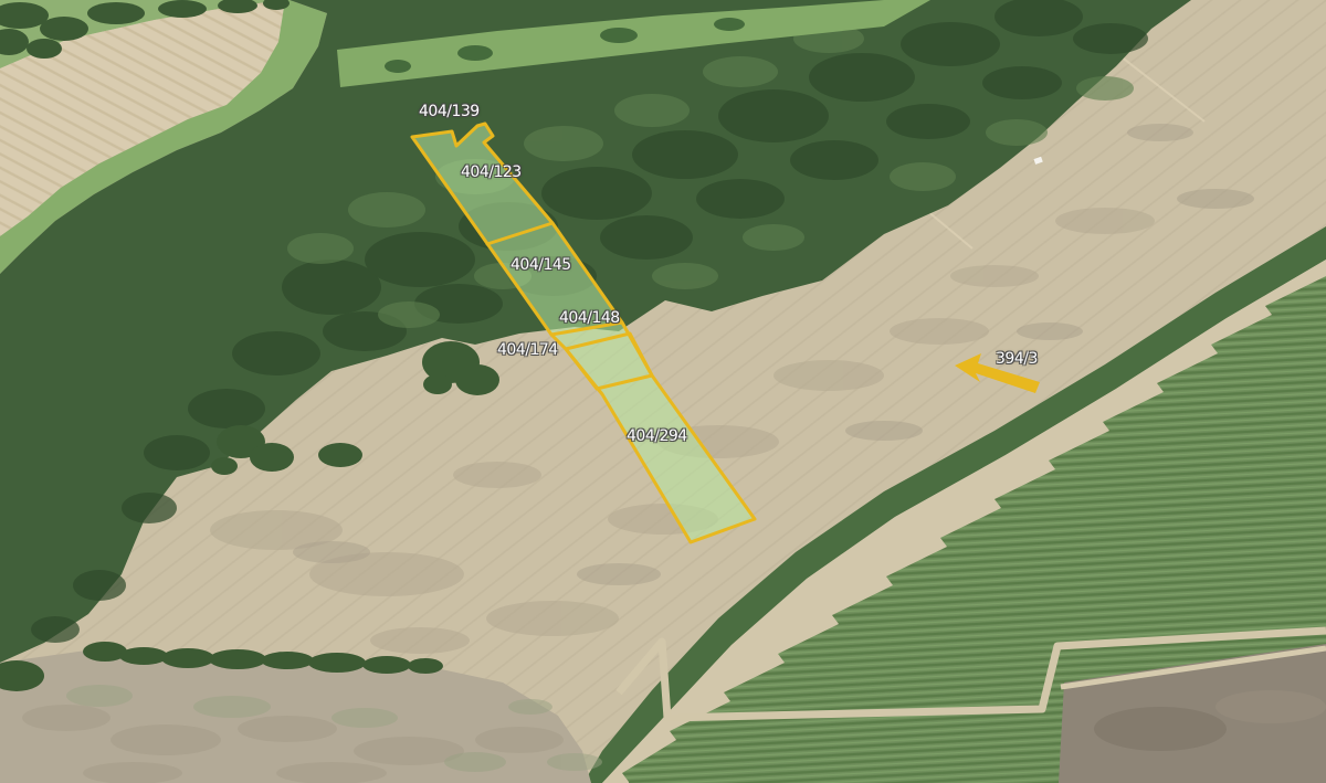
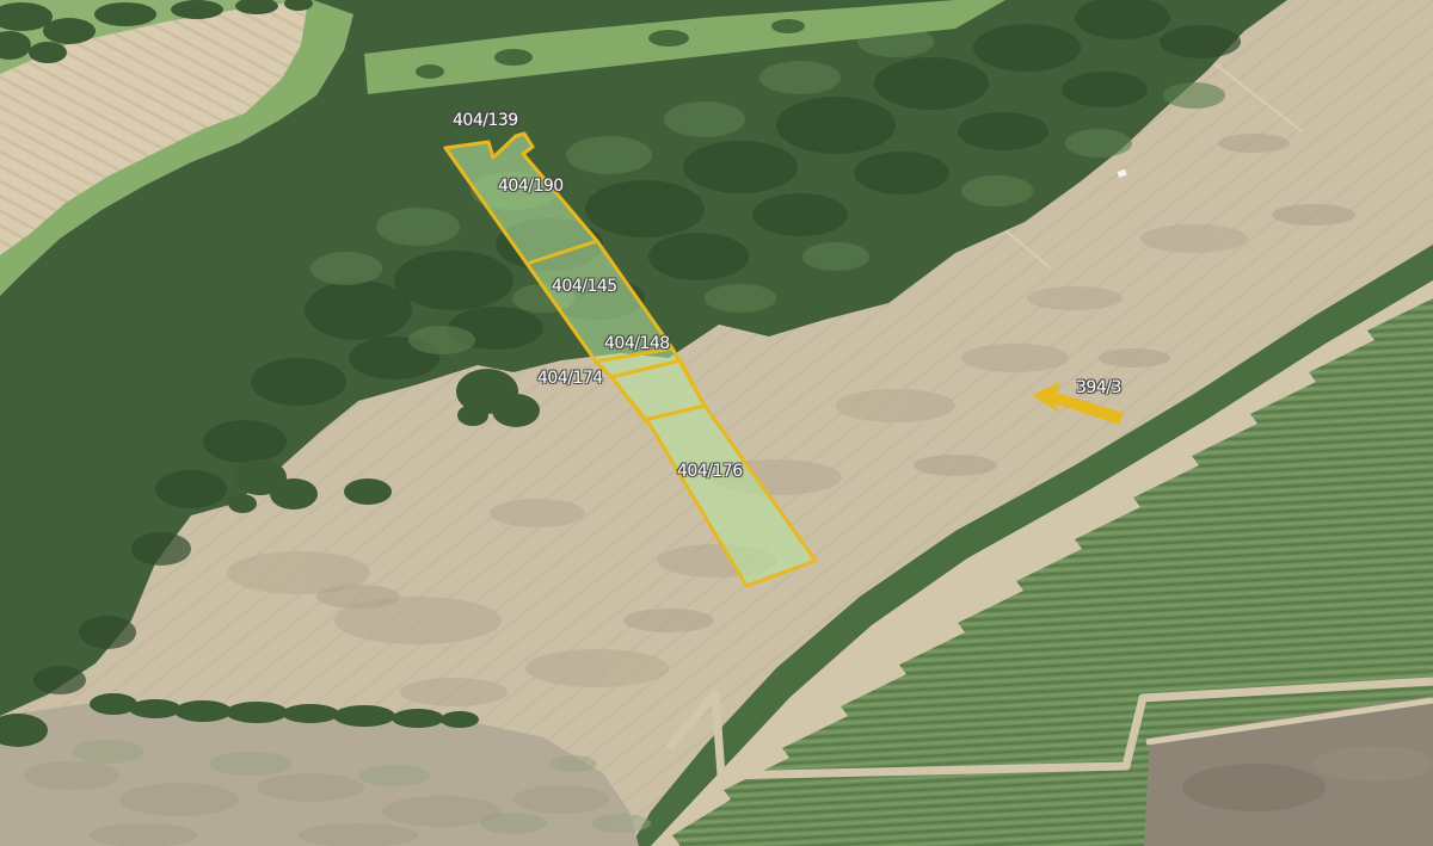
  404/139
- 404/123
+ 404/190
  404/145
  404/148
  404/174
- 404/294
+ 404/176
  394/3
